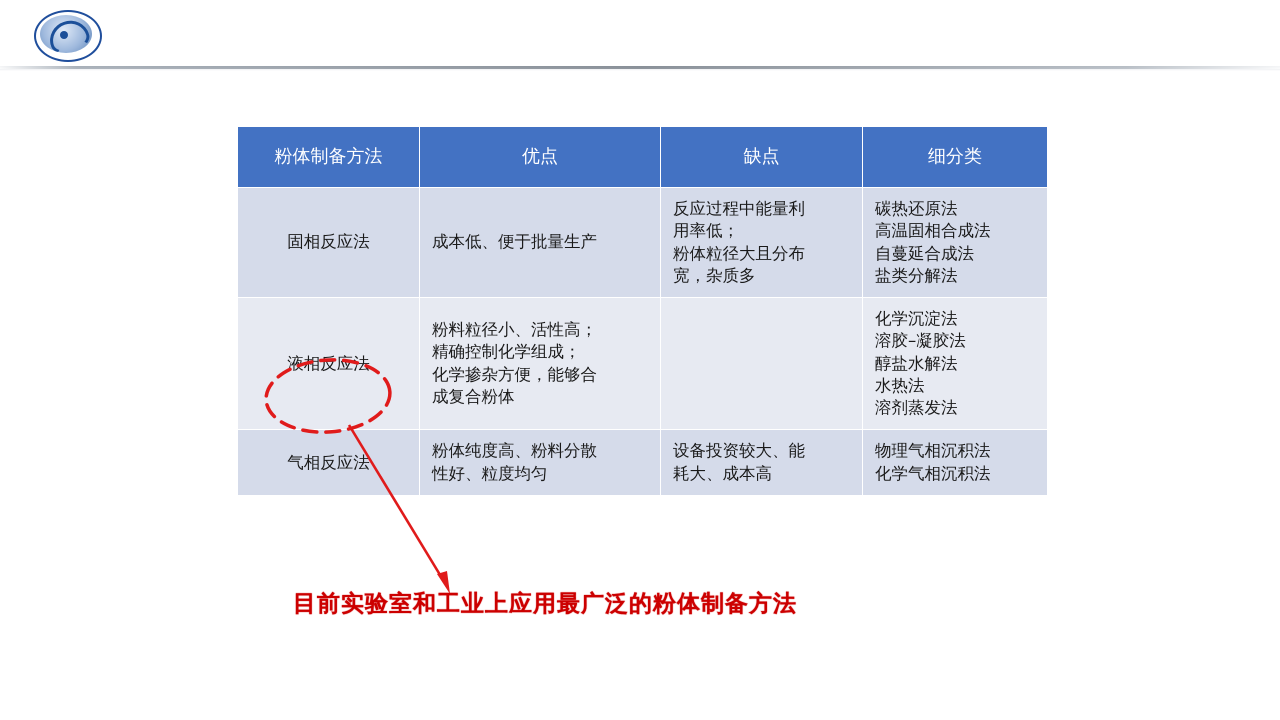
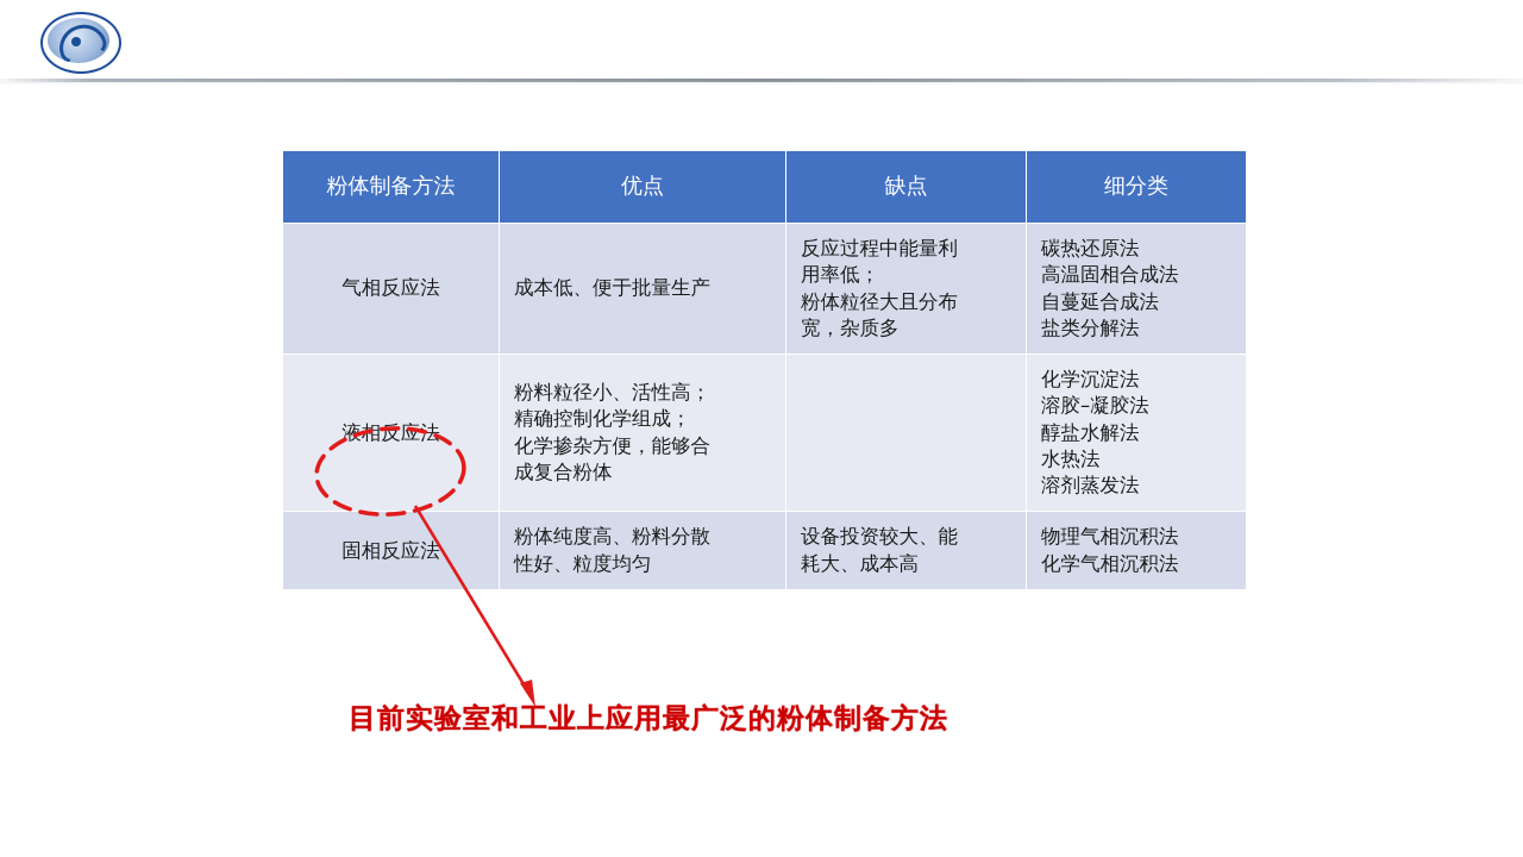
  粉体制备方法	优点	缺点	细分类
- 固相反应法	成本低、便于批量生产	反应过程中能量利 用率低； 粉体粒径大且分布 宽，杂质多	碳热还原法 高温固相合成法 自蔓延合成法 盐类分解法
+ 气相反应法	成本低、便于批量生产	反应过程中能量利 用率低； 粉体粒径大且分布 宽，杂质多	碳热还原法 高温固相合成法 自蔓延合成法 盐类分解法
  液反应法	粉料粒径小、活性高； 精确控制化学组成； 化学掺杂方便，能够合 成复合粉体		化学沉淀法 溶胶–凝胶法 醇盐水解法 水热法 溶剂蒸发法
- 气相反应法	粉体纯度高、粉料分散 性好、粒度均匀	设备投资较大、能 耗大、成本高	物理气相沉积法 化学气相沉积法
+ 固相反应法	粉体纯度高、粉料分散 性好、粒度均匀	设备投资较大、能 耗大、成本高	物理气相沉积法 化学气相沉积法
  目前实验室和工业上应用最广泛的粉体制备方法
